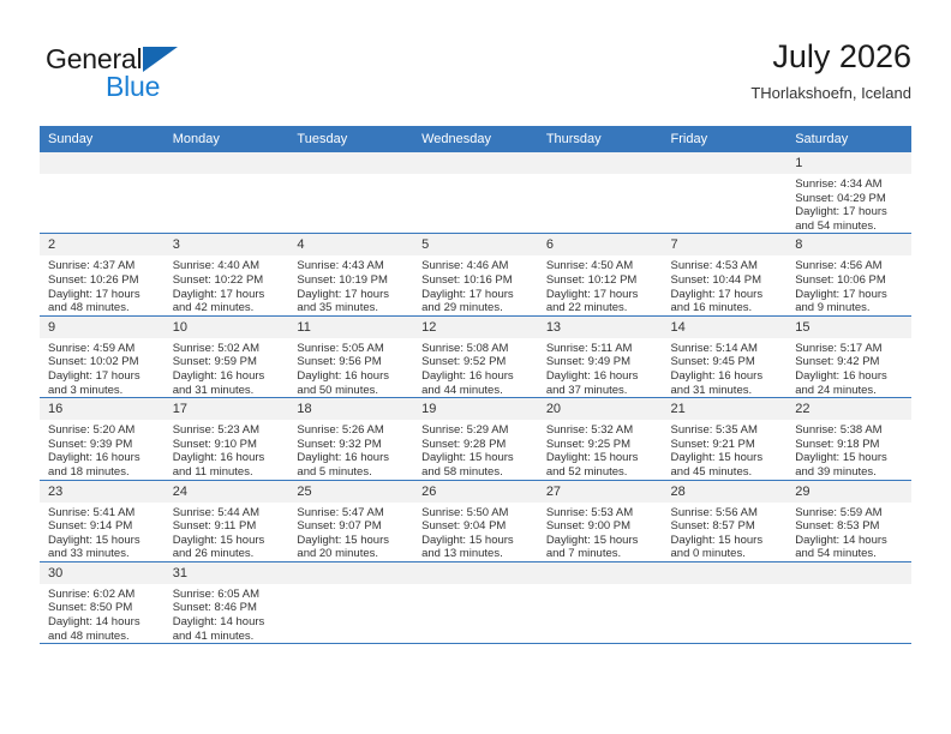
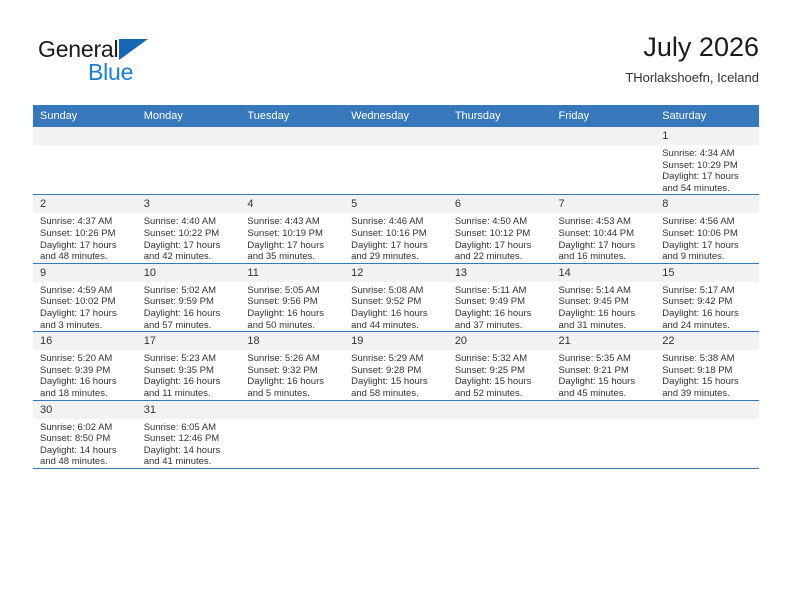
  General
  Blue
  July 2026
  THorlakshoefn, Iceland
  Sunday	Monday	Tuesday	Wednesday	Thursday	Friday	Saturday
- 						1Sunrise: 4:34 AMSunset: 04:29 PMDaylight: 17 hoursand 54 minutes.
+ 						1Sunrise: 4:34 AMSunset: 10:29 PMDaylight: 17 hoursand 54 minutes.
  2Sunrise: 4:37 AMSunset: 10:26 PMDaylight: 17 hoursand 48 minutes.	3Sunrise: 4:40 AMSunset: 10:22 PMDaylight: 17 hoursand 42 minutes.	4Sunrise: 4:43 AMSunset: 10:19 PMDaylight: 17 hoursand 35 minutes.	5Sunrise: 4:46 AMSunset: 10:16 PMDaylight: 17 hoursand 29 minutes.	6Sunrise: 4:50 AMSunset: 10:12 PMDaylight: 17 hoursand 22 minutes.	7Sunrise: 4:53 AMSunset: 10:44 PMDaylight: 17 hoursand 16 minutes.	8Sunrise: 4:56 AMSunset: 10:06 PMDaylight: 17 hoursand 9 minutes.
- 9Sunrise: 4:59 AMSunset: 10:02 PMDaylight: 17 hoursand 3 minutes.	10Sunrise: 5:02 AMSunset: 9:59 PMDaylight: 16 hoursand 31 minutes.	11Sunrise: 5:05 AMSunset: 9:56 PMDaylight: 16 hoursand 50 minutes.	12Sunrise: 5:08 AMSunset: 9:52 PMDaylight: 16 hoursand 44 minutes.	13Sunrise: 5:11 AMSunset: 9:49 PMDaylight: 16 hoursand 37 minutes.	14Sunrise: 5:14 AMSunset: 9:45 PMDaylight: 16 hoursand 31 minutes.	15Sunrise: 5:17 AMSunset: 9:42 PMDaylight: 16 hoursand 24 minutes.
+ 9Sunrise: 4:59 AMSunset: 10:02 PMDaylight: 17 hoursand 3 minutes.	10Sunrise: 5:02 AMSunset: 9:59 PMDaylight: 16 hoursand 57 minutes.	11Sunrise: 5:05 AMSunset: 9:56 PMDaylight: 16 hoursand 50 minutes.	12Sunrise: 5:08 AMSunset: 9:52 PMDaylight: 16 hoursand 44 minutes.	13Sunrise: 5:11 AMSunset: 9:49 PMDaylight: 16 hoursand 37 minutes.	14Sunrise: 5:14 AMSunset: 9:45 PMDaylight: 16 hoursand 31 minutes.	15Sunrise: 5:17 AMSunset: 9:42 PMDaylight: 16 hoursand 24 minutes.
- 16Sunrise: 5:20 AMSunset: 9:39 PMDaylight: 16 hoursand 18 minutes.	17Sunrise: 5:23 AMSunset: 9:10 PMDaylight: 16 hoursand 11 minutes.	18Sunrise: 5:26 AMSunset: 9:32 PMDaylight: 16 hoursand 5 minutes.	19Sunrise: 5:29 AMSunset: 9:28 PMDaylight: 15 hoursand 58 minutes.	20Sunrise: 5:32 AMSunset: 9:25 PMDaylight: 15 hoursand 52 minutes.	21Sunrise: 5:35 AMSunset: 9:21 PMDaylight: 15 hoursand 45 minutes.	22Sunrise: 5:38 AMSunset: 9:18 PMDaylight: 15 hoursand 39 minutes.
+ 16Sunrise: 5:20 AMSunset: 9:39 PMDaylight: 16 hoursand 18 minutes.	17Sunrise: 5:23 AMSunset: 9:35 PMDaylight: 16 hoursand 11 minutes.	18Sunrise: 5:26 AMSunset: 9:32 PMDaylight: 16 hoursand 5 minutes.	19Sunrise: 5:29 AMSunset: 9:28 PMDaylight: 15 hoursand 58 minutes.	20Sunrise: 5:32 AMSunset: 9:25 PMDaylight: 15 hoursand 52 minutes.	21Sunrise: 5:35 AMSunset: 9:21 PMDaylight: 15 hoursand 45 minutes.	22Sunrise: 5:38 AMSunset: 9:18 PMDaylight: 15 hoursand 39 minutes.
- 23Sunrise: 5:41 AMSunset: 9:14 PMDaylight: 15 hoursand 33 minutes.	24Sunrise: 5:44 AMSunset: 9:11 PMDaylight: 15 hoursand 26 minutes.	25Sunrise: 5:47 AMSunset: 9:07 PMDaylight: 15 hoursand 20 minutes.	26Sunrise: 5:50 AMSunset: 9:04 PMDaylight: 15 hoursand 13 minutes.	27Sunrise: 5:53 AMSunset: 9:00 PMDaylight: 15 hoursand 7 minutes.	28Sunrise: 5:56 AMSunset: 8:57 PMDaylight: 15 hoursand 0 minutes.	29Sunrise: 5:59 AMSunset: 8:53 PMDaylight: 14 hoursand 54 minutes.
- 30Sunrise: 6:02 AMSunset: 8:50 PMDaylight: 14 hoursand 48 minutes.	31Sunrise: 6:05 AMSunset: 8:46 PMDaylight: 14 hoursand 41 minutes.
+ 30Sunrise: 6:02 AMSunset: 8:50 PMDaylight: 14 hoursand 48 minutes.	31Sunrise: 6:05 AMSunset: 12:46 PMDaylight: 14 hoursand 41 minutes.
